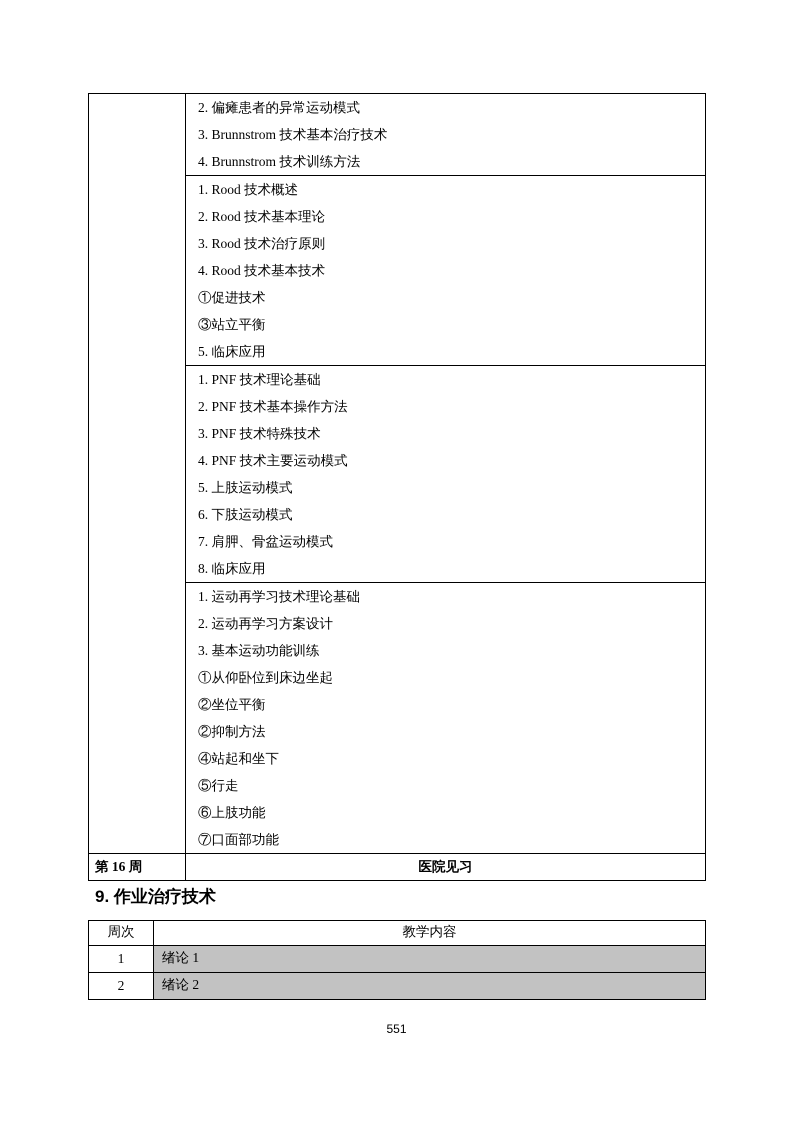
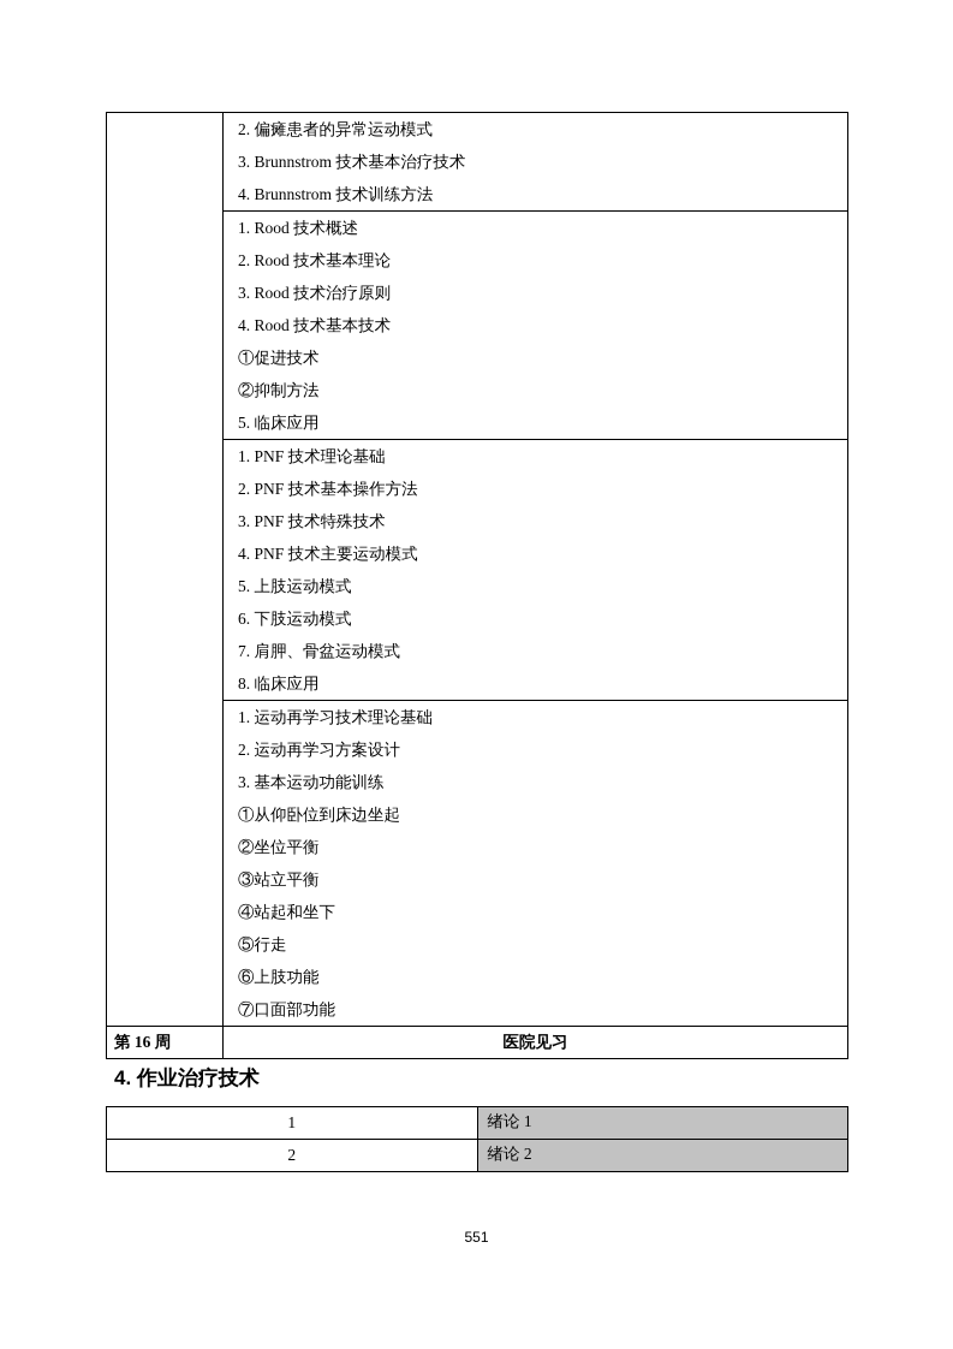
  	2. 偏瘫患者的异常运动模式 3. Brunnstrom 技术基本治疗技术 4. Brunnstrom 技术训练方法
- 1. Rood 技术概述 2. Rood 技术基本理论 3. Rood 技术治疗原则 4. Rood 技术基本技术 ①促进技术 ③站立平衡 5. 临床应用
+ 1. Rood 技术概述 2. Rood 技术基本理论 3. Rood 技术治疗原则 4. Rood 技术基本技术 ①促进技术 ②抑制方法 5. 临床应用
  1. PNF 技术理论基础 2. PNF 技术基本操作方法 3. PNF 技术特殊技术 4. PNF 技术主要运动模式 5. 上肢运动模式 6. 下肢运动模式 7. 肩胛、骨盆运动模式 8. 临床应用
- 1. 运动再学习技术理论基础 2. 运动再学习方案设计 3. 基本运动功能训练 ①从仰卧位到床边坐起 ②坐位平衡 ②抑制方法 ④站起和坐下 ⑤行走 ⑥上肢功能 ⑦口面部功能
+ 1. 运动再学习技术理论基础 2. 运动再学习方案设计 3. 基本运动功能训练 ①从仰卧位到床边坐起 ②坐位平衡 ③站立平衡 ④站起和坐下 ⑤行走 ⑥上肢功能 ⑦口面部功能
  第 16 周	医院见习
- 9. 作业治疗技术
+ 4. 作业治疗技术
- 周次	教学内容
  1	绪论 1
  2	绪论 2
  551
